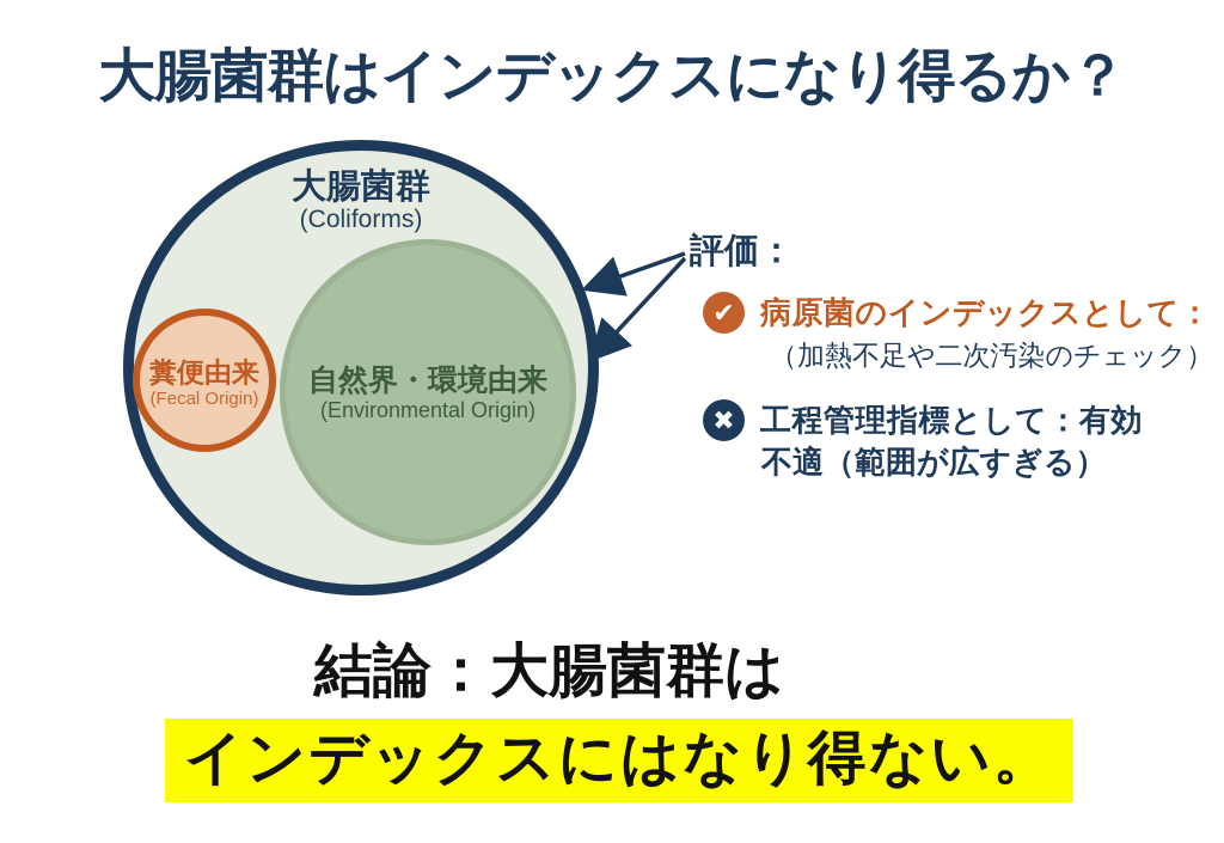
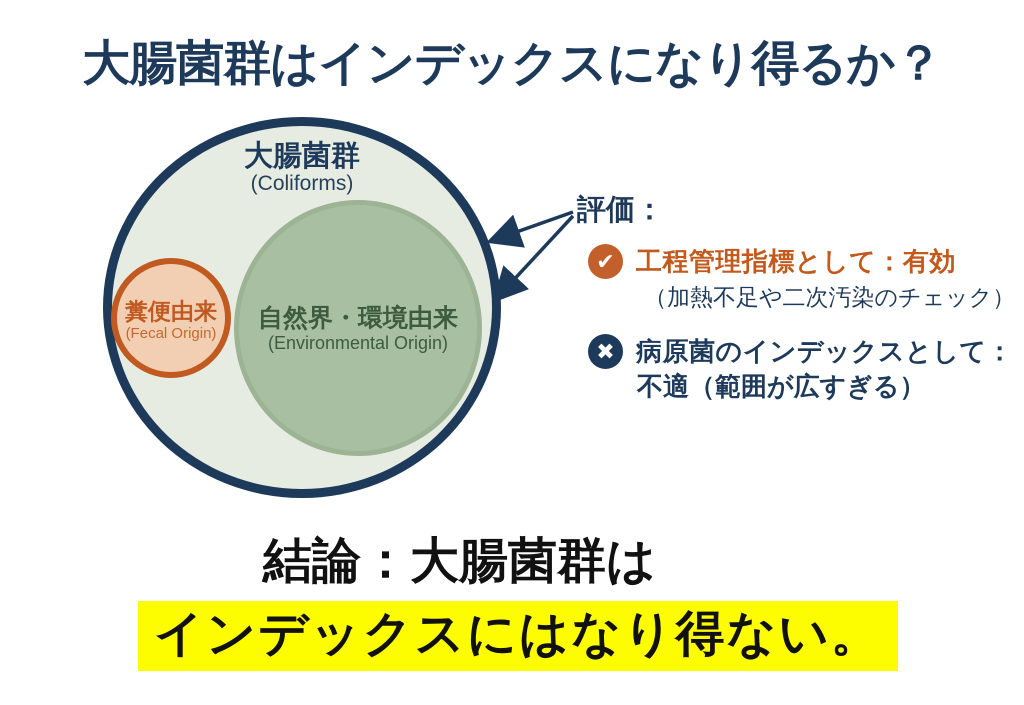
  大腸菌群はインデックスになり得るか？
  大腸菌群
  (Coliforms)
  自然界・環境由来
  (Environmental Origin)
  糞便由来
  (Fecal Origin)
  評価：
  ✔
- 病原菌のインデックスとして：
+ 工程管理指標として：有効
  （加熱不足や二次汚染のチェック）
  ✖
- 工程管理指標として：有効
+ 病原菌のインデックスとして：
  不適（範囲が広すぎる）
  結論：大腸菌群は
  インデックスにはなり得ない。
